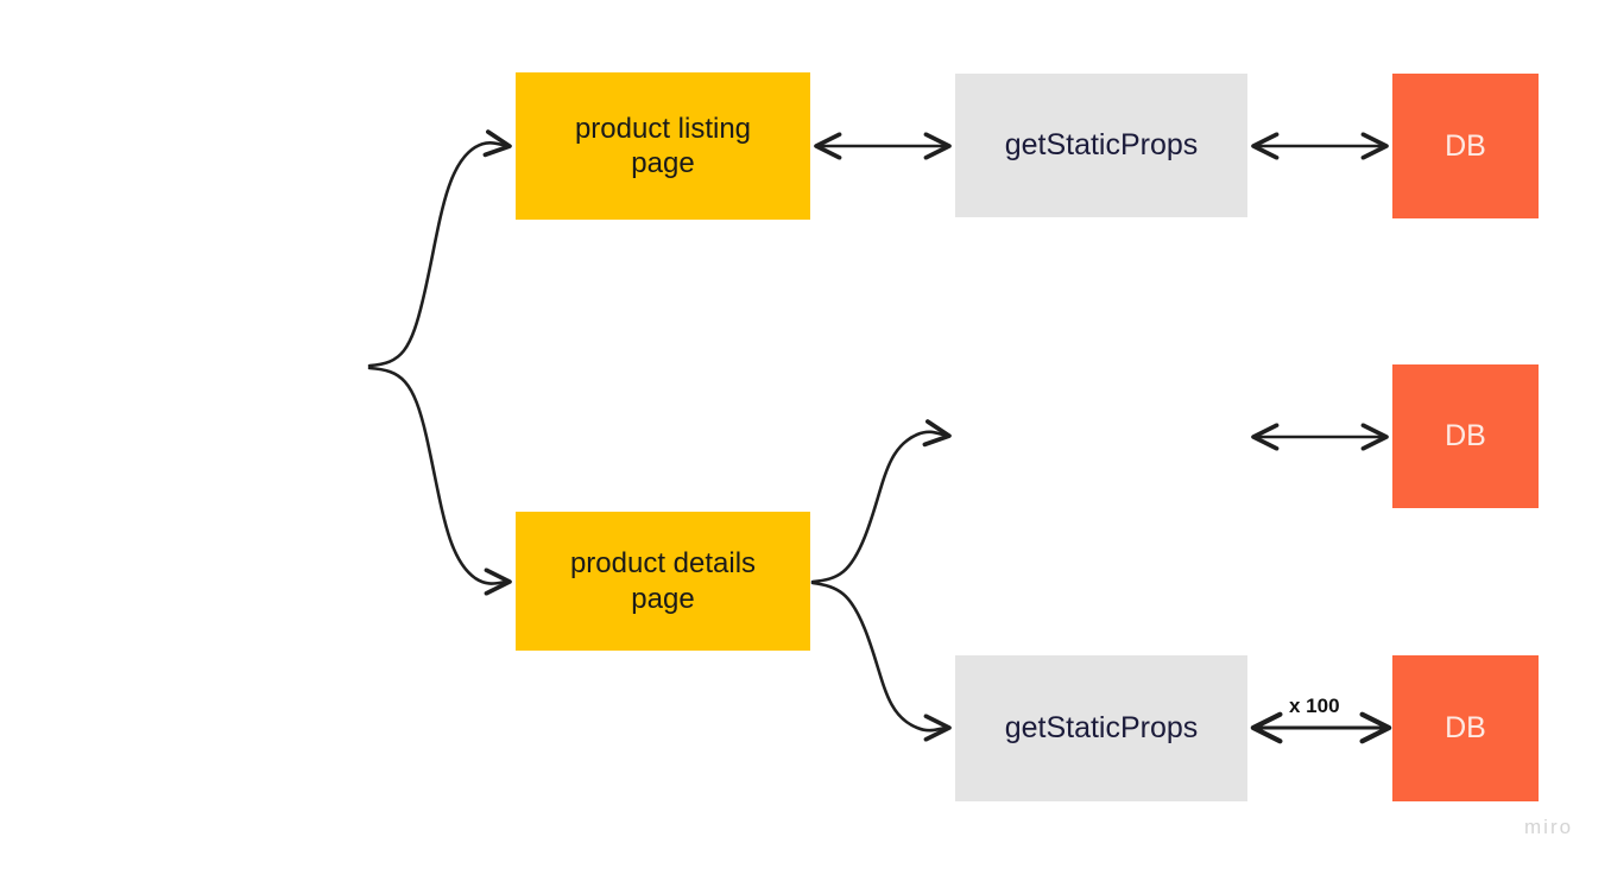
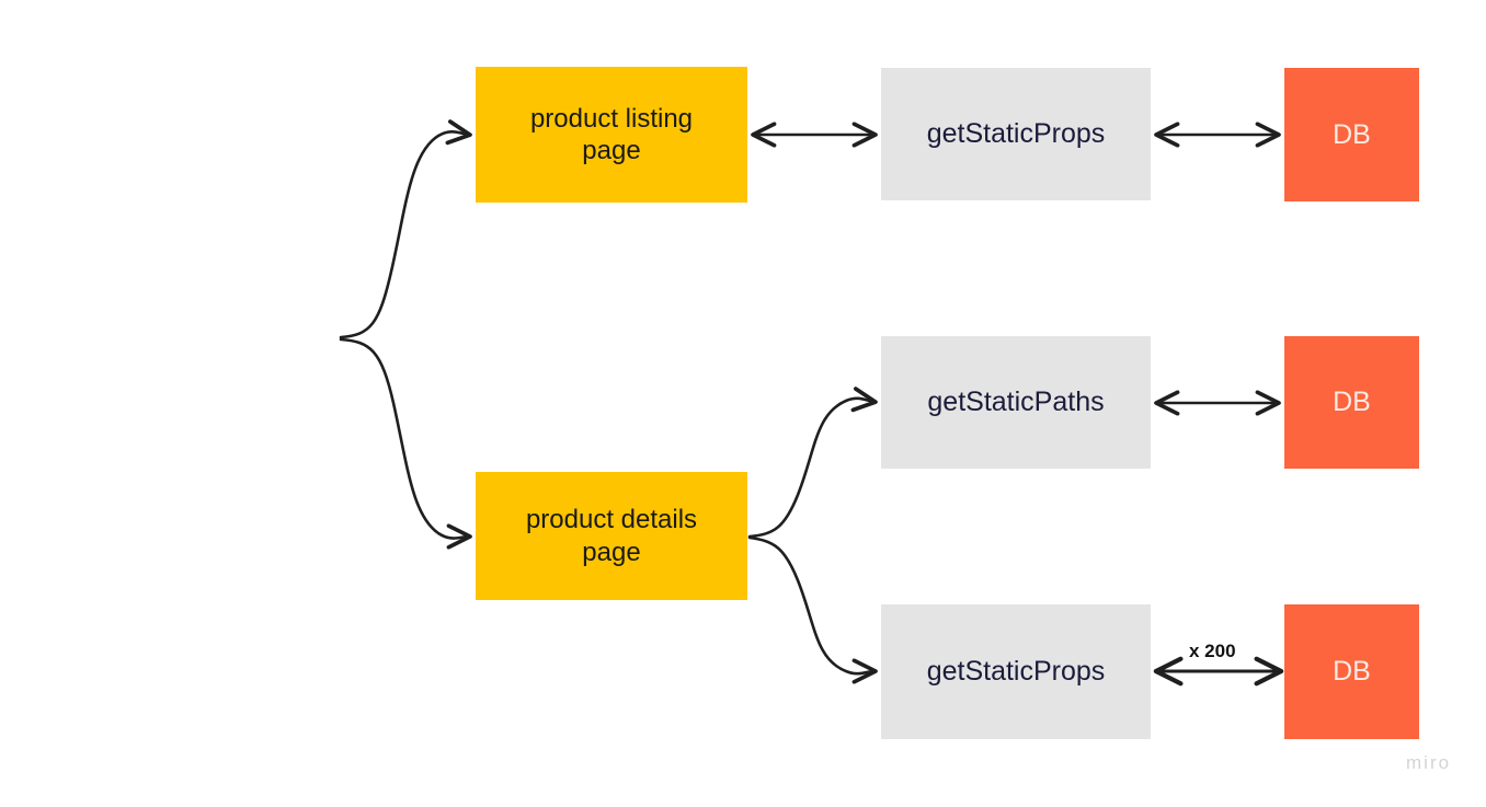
  product listing
  page
  product details
  page
  getStaticProps
+ getStaticPaths
  getStaticProps
  DB
  DB
  DB
- x 100
+ x 200
  miro
